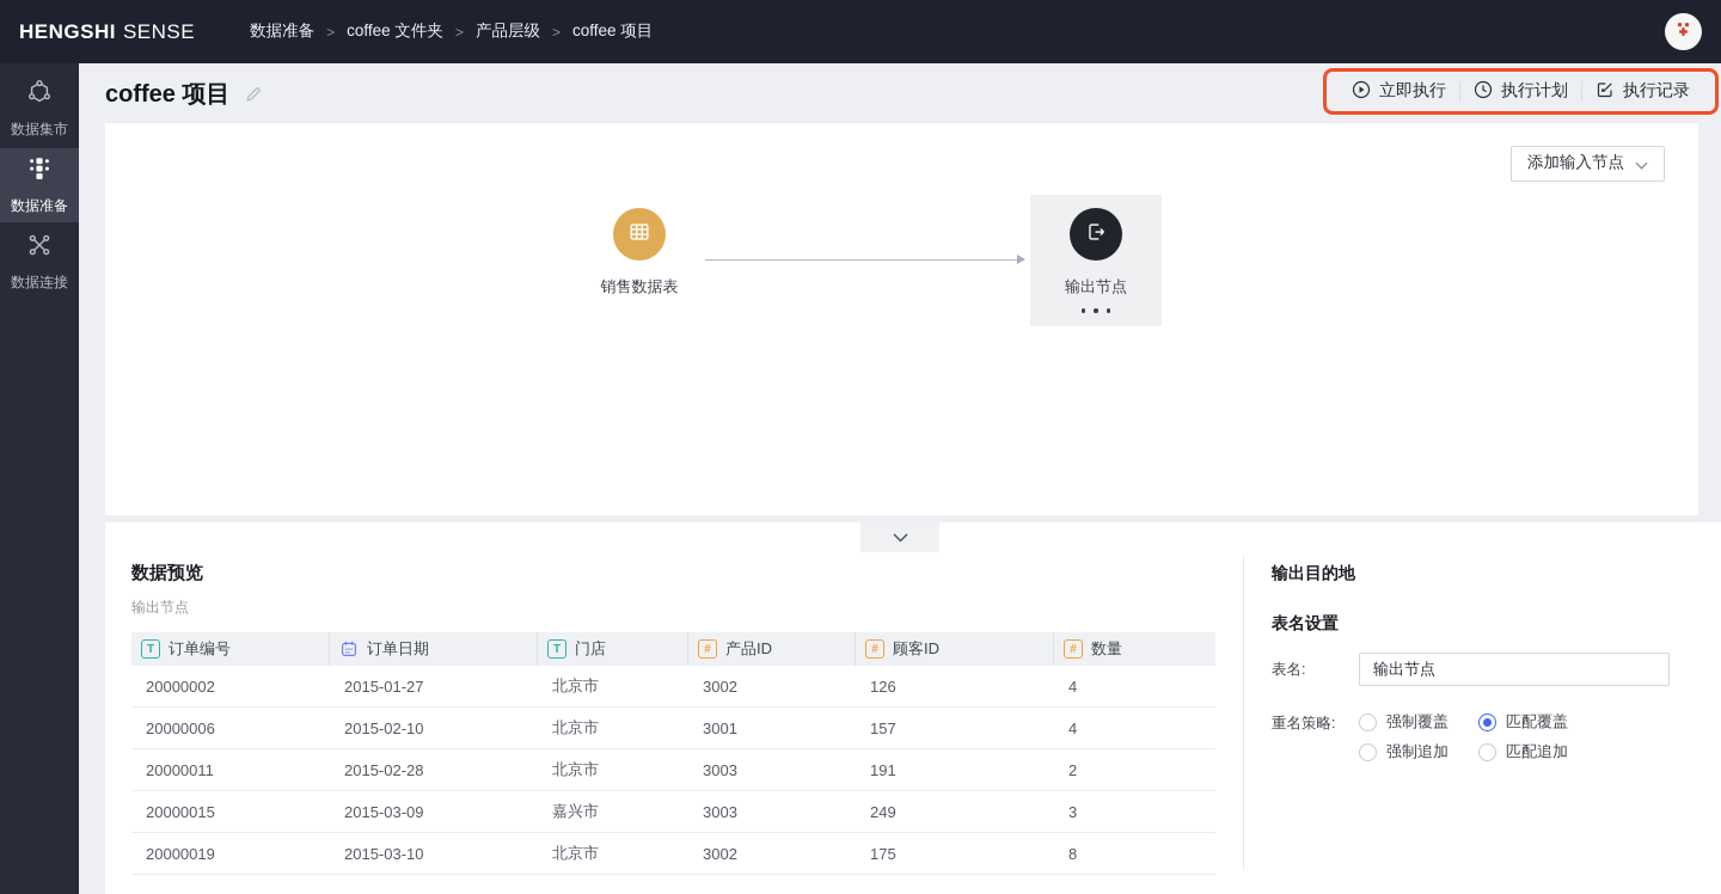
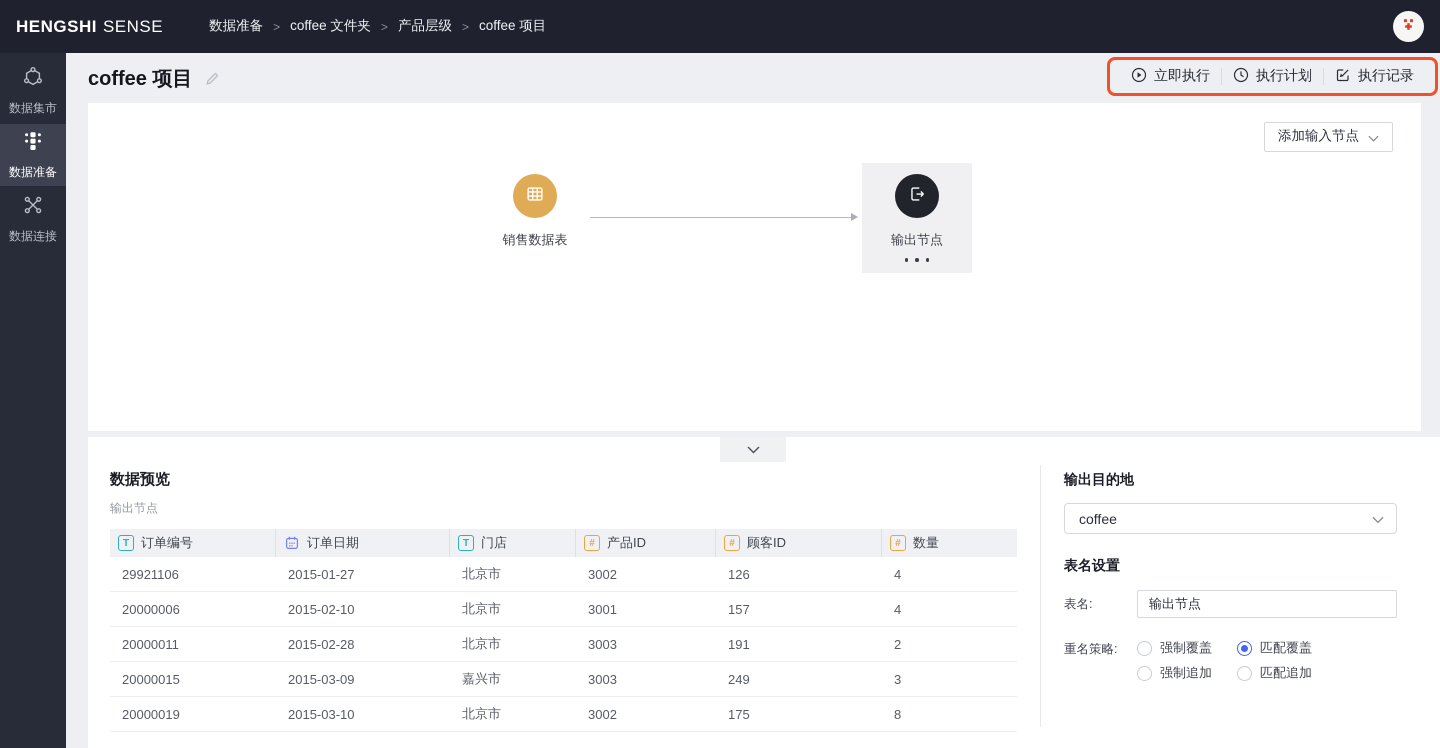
  HENGSHI
  SENSE
  数据准备
  >
  coffee 文件夹
  >
  产品层级
  >
  coffee 项目
  数据集市
  数据准备
  数据连接
  coffee 项目
  立即执行
  执行计划
  执行记录
  添加输入节点
  销售数据表
  输出节点
  数据预览
  输出节点
  T
  订单编号
  订单日期
  T
  门店
  #
  产品ID
  #
  顾客ID
  #
  数量
- 20000002
+ 29921106
  2015-01-27
  北京市
  3002
  126
  4
  20000006
  2015-02-10
  北京市
  3001
  157
  4
  20000011
  2015-02-28
  北京市
  3003
  191
  2
  20000015
  2015-03-09
  嘉兴市
  3003
  249
  3
  20000019
  2015-03-10
  北京市
  3002
  175
  8
  输出目的地
+ coffee
  表名设置
  表名:
  输出节点
  重名策略:
  强制覆盖
  匹配覆盖
  强制追加
  匹配追加
